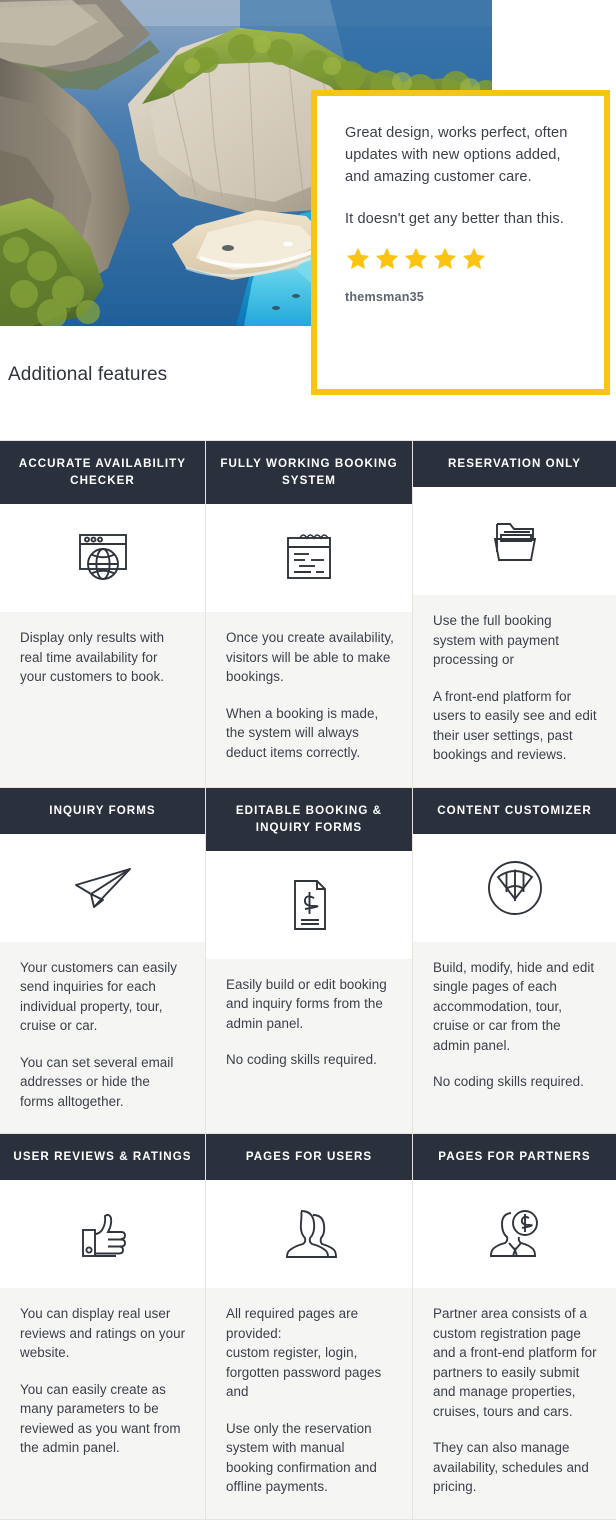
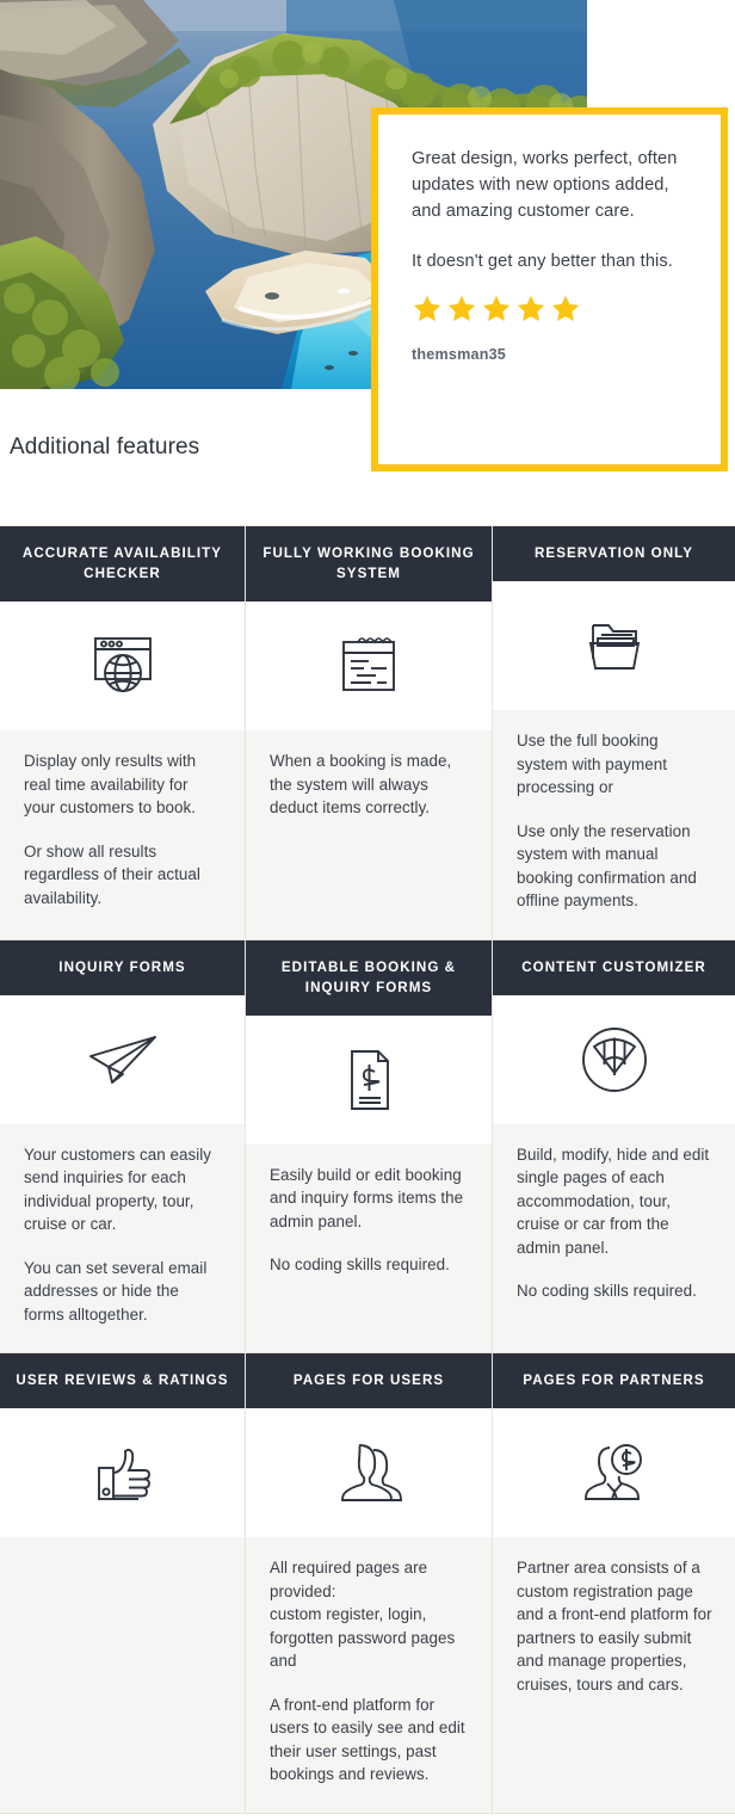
  Great design, works perfect, often updates with new options added, and amazing customer care.
  It doesn't get any better than this.
  themsman35
  Additional features
  ACCURATE AVAILABILITY CHECKER
  Display only results with real time availability for your customers to book.
+ Or show all results regardless of their actual availability.
  FULLY WORKING BOOKING SYSTEM
- Once you create availability, visitors will be able to make bookings.
  When a booking is made, the system will always deduct items correctly.
  RESERVATION ONLY
  Use the full booking system with payment processing or
- A front-end platform for users to easily see and edit their user settings, past bookings and reviews.
+ Use only the reservation system with manual booking confirmation and offline payments.
  INQUIRY FORMS
  Your customers can easily send inquiries for each individual property, tour, cruise or car.
  You can set several email addresses or hide the forms alltogether.
  EDITABLE BOOKING & INQUIRY FORMS
- Easily build or edit booking and inquiry forms from the admin panel.
+ Easily build or edit booking and inquiry forms items the admin panel.
  No coding skills required.
  CONTENT CUSTOMIZER
  Build, modify, hide and edit single pages of each accommodation, tour, cruise or car from the admin panel.
  No coding skills required.
  USER REVIEWS & RATINGS
- You can display real user reviews and ratings on your website.
- You can easily create as many parameters to be reviewed as you want from the admin panel.
  PAGES FOR USERS
  All required pages are provided:
  custom register, login, forgotten password pages and
- Use only the reservation system with manual booking confirmation and offline payments.
+ A front-end platform for users to easily see and edit their user settings, past bookings and reviews.
  PAGES FOR PARTNERS
  Partner area consists of a custom registration page and a front-end platform for partners to easily submit and manage properties, cruises, tours and cars.
- They can also manage availability, schedules and pricing.
